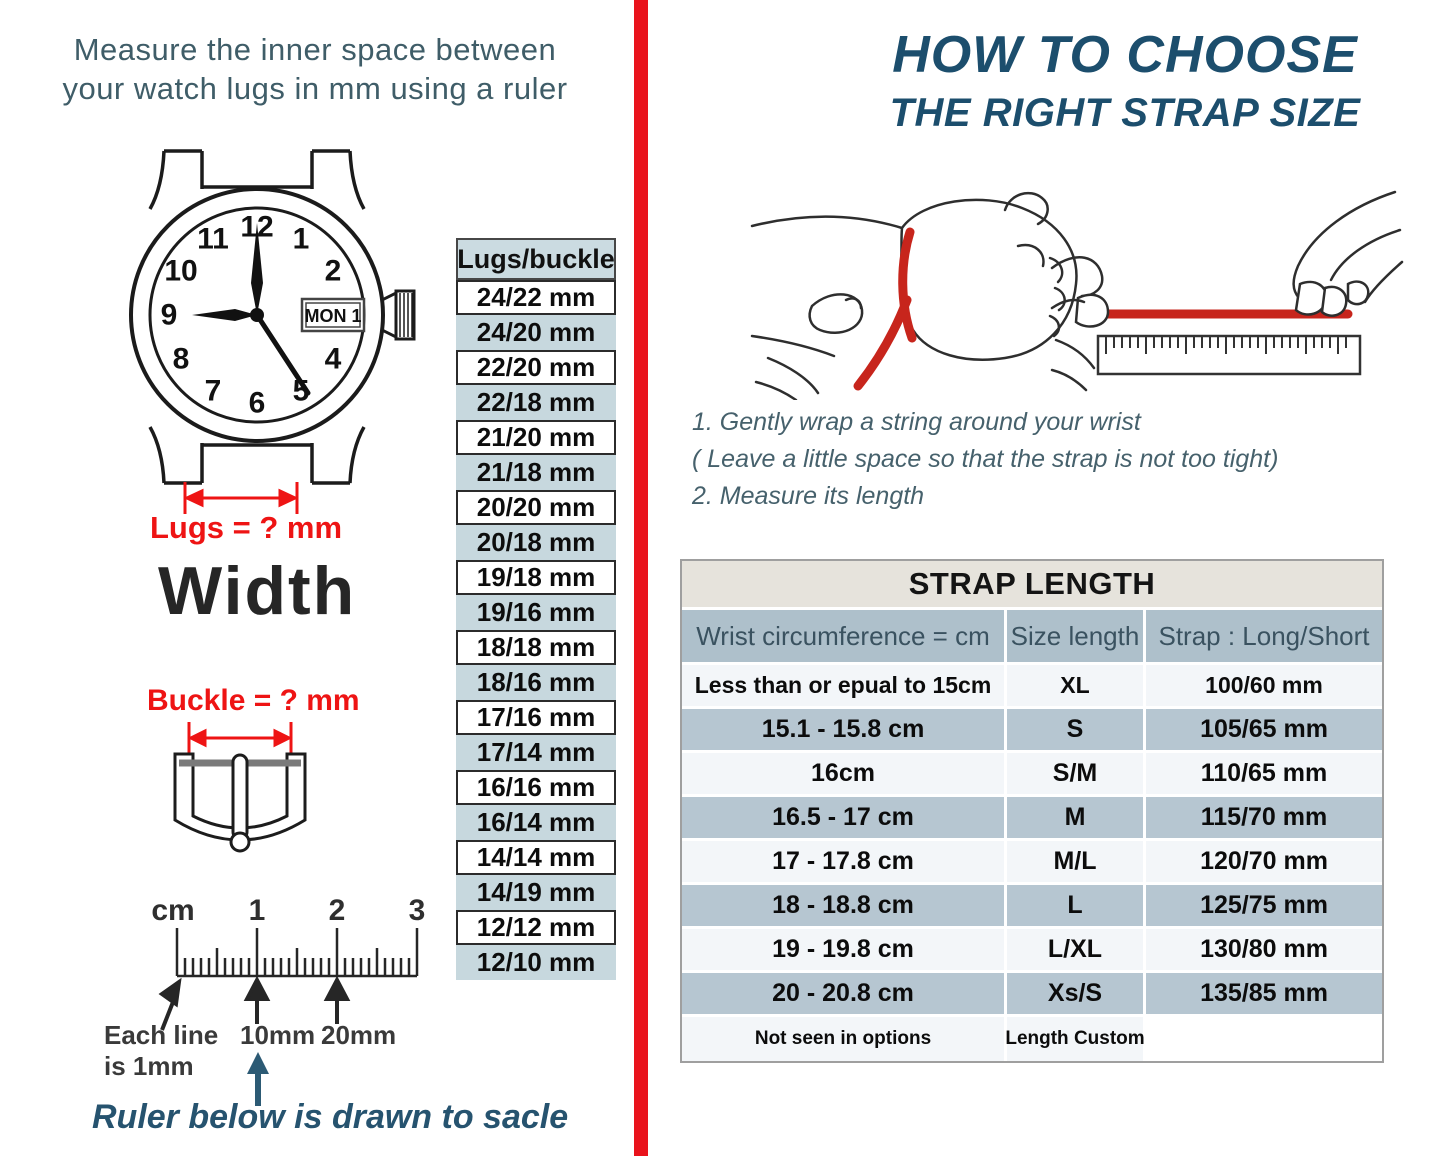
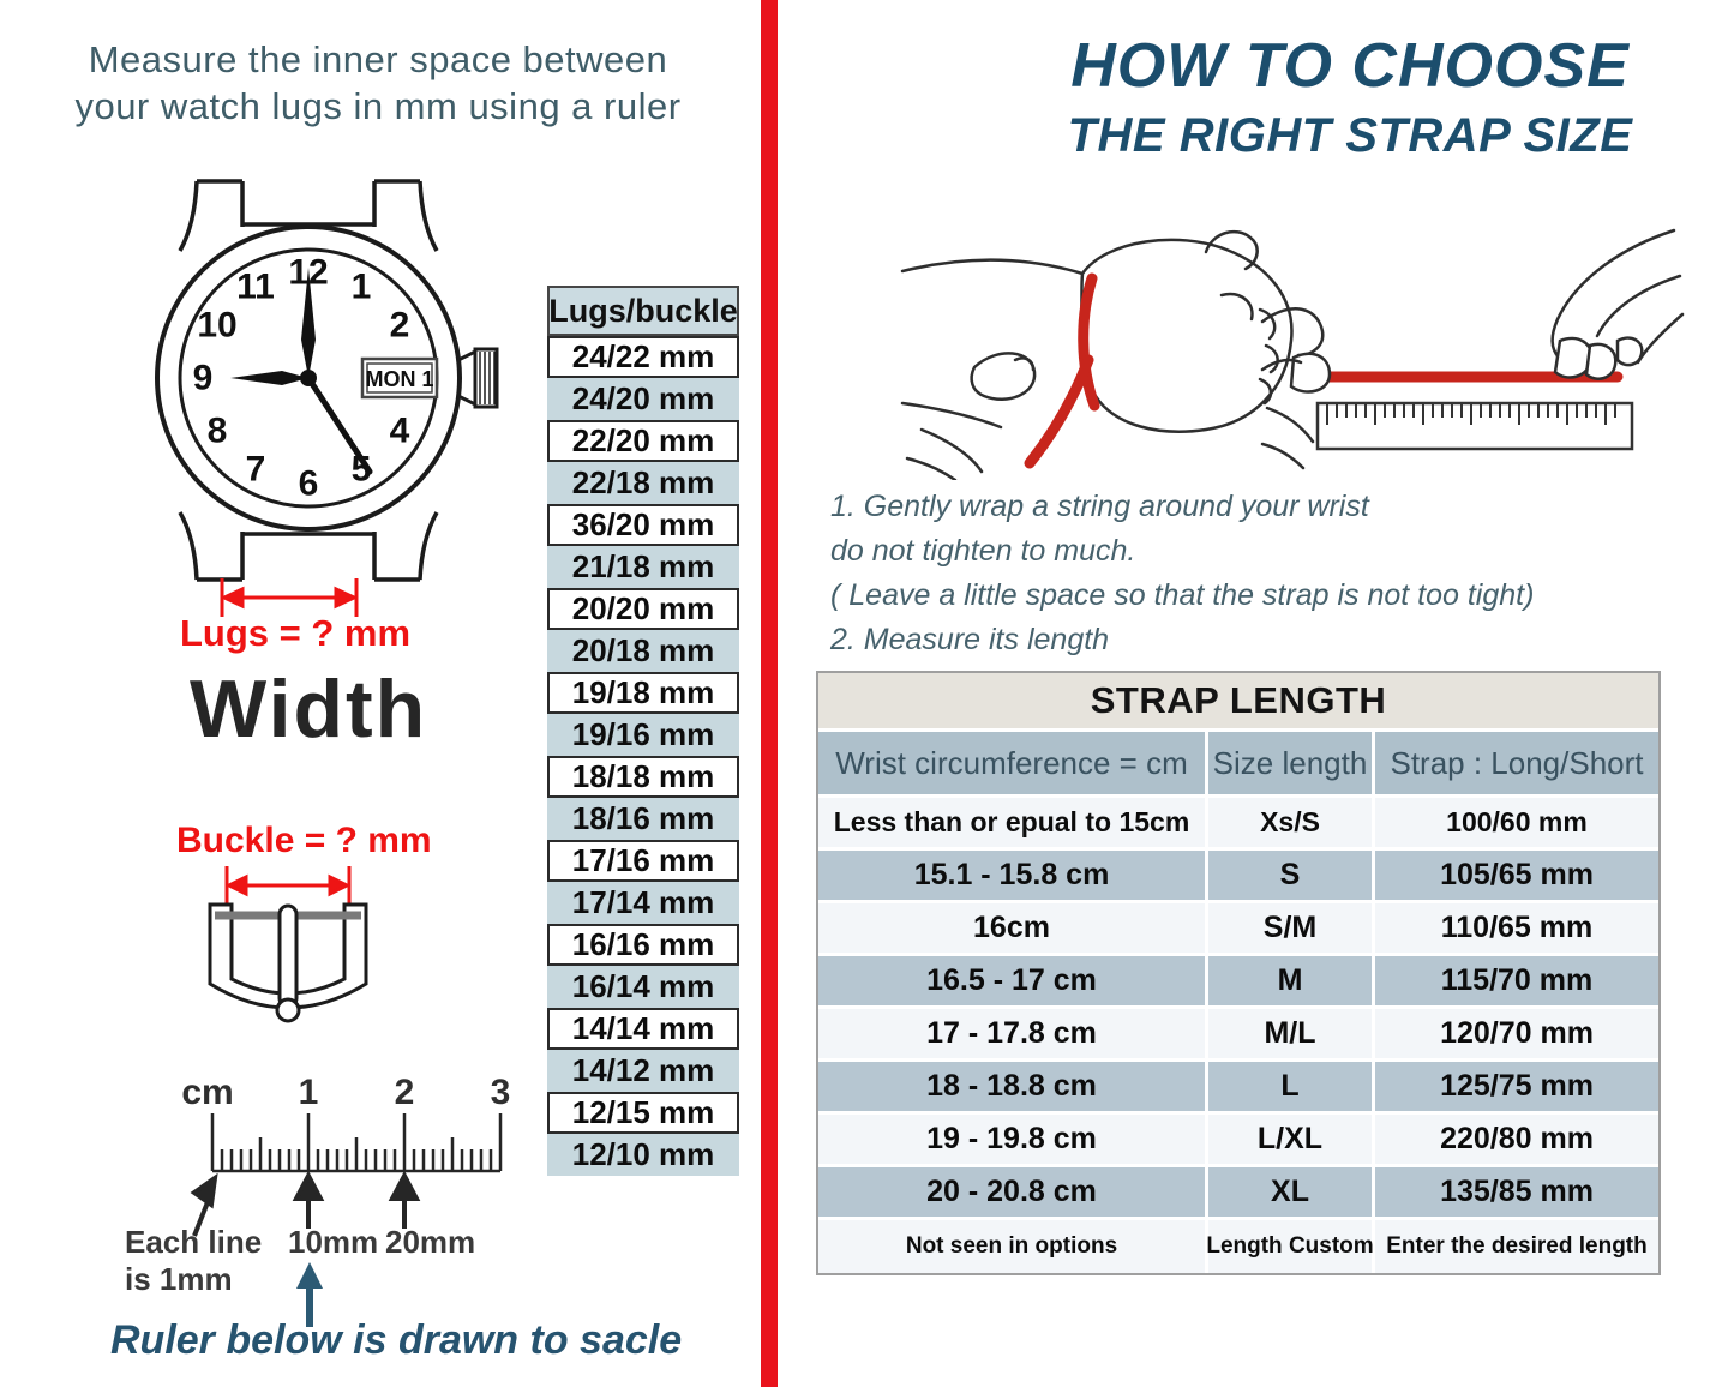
  Measure the inner space between
  your watch lugs in mm using a ruler
  12
  1
  2
  4
  5
  6
  7
  8
  9
  10
  11
  MON 1
  Lugs = ? mm
  Width
  Buckle = ? mm
  cm
  1
  2
  3
  Each line
  is 1mm
  10mm
  20mm
  Ruler below is drawn to sacle
  Lugs/buckle
  24/22 mm
  24/20 mm
  22/20 mm
  22/18 mm
- 21/20 mm
+ 36/20 mm
  21/18 mm
  20/20 mm
  20/18 mm
  19/18 mm
  19/16 mm
  18/18 mm
  18/16 mm
  17/16 mm
  17/14 mm
  16/16 mm
  16/14 mm
  14/14 mm
- 14/19 mm
+ 14/12 mm
- 12/12 mm
+ 12/15 mm
  12/10 mm
  HOW TO CHOOSE
  THE RIGHT STRAP SIZE
  1. Gently wrap a string around your wrist
+ do not tighten to much.
  ( Leave a little space so that the strap is not too tight)
  2. Measure its length
  STRAP LENGTH
  Wrist circumference = cm
  Size length
  Strap : Long/Short
  Less than or epual to 15cm
- XL
+ Xs/S
  100/60 mm
  15.1 - 15.8 cm
  S
  105/65 mm
  16cm
  S/M
  110/65 mm
  16.5 - 17 cm
  M
  115/70 mm
  17 - 17.8 cm
  M/L
  120/70 mm
  18 - 18.8 cm
  L
  125/75 mm
  19 - 19.8 cm
  L/XL
- 130/80 mm
+ 220/80 mm
  20 - 20.8 cm
- Xs/S
+ XL
  135/85 mm
  Not seen in options
  Length Custom
+ Enter the desired length
